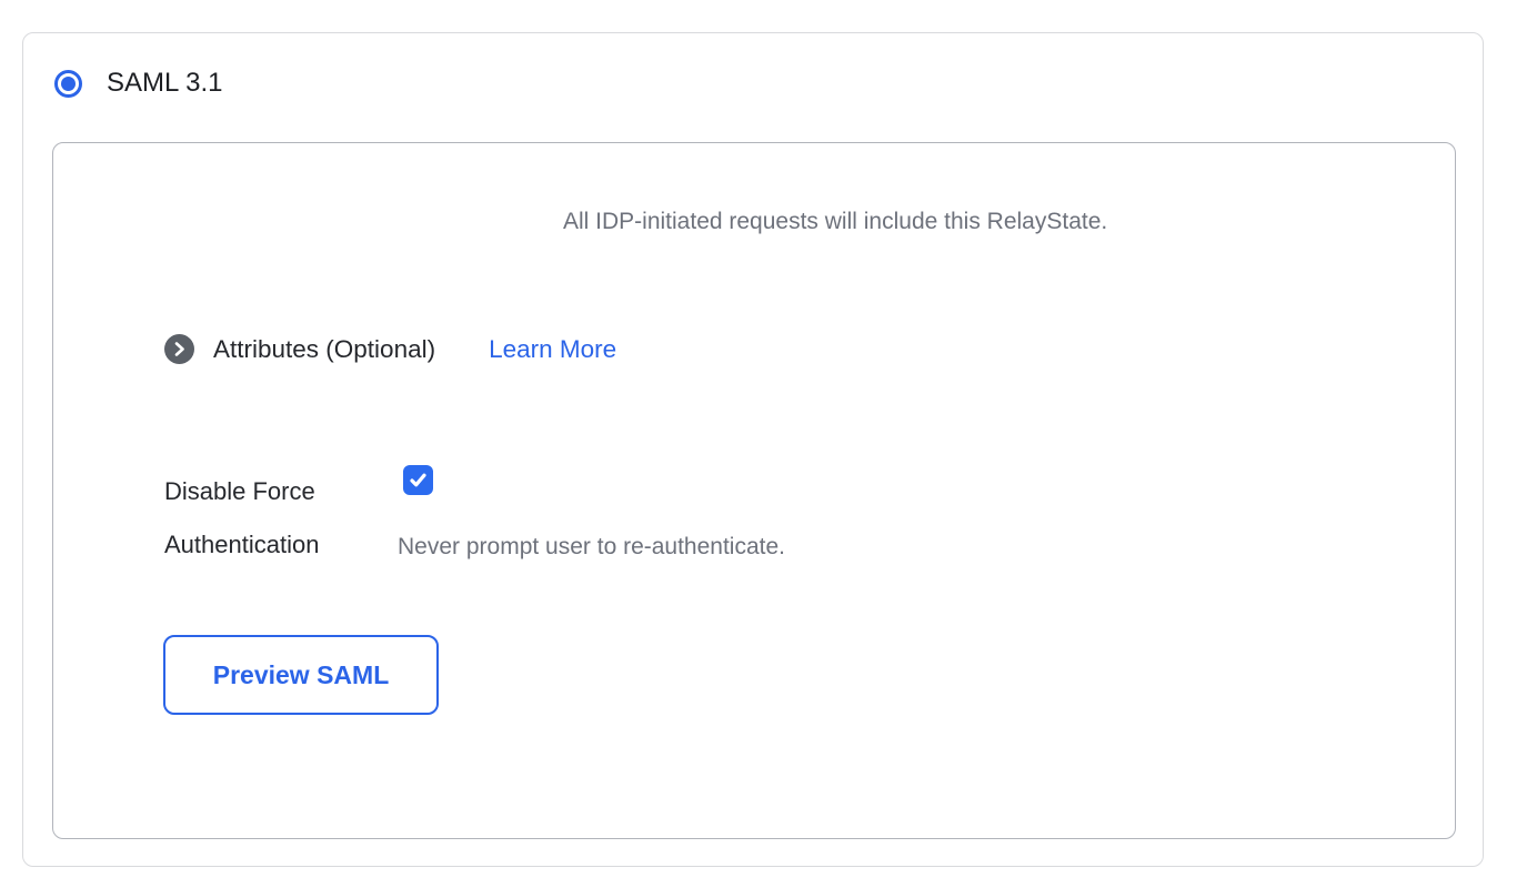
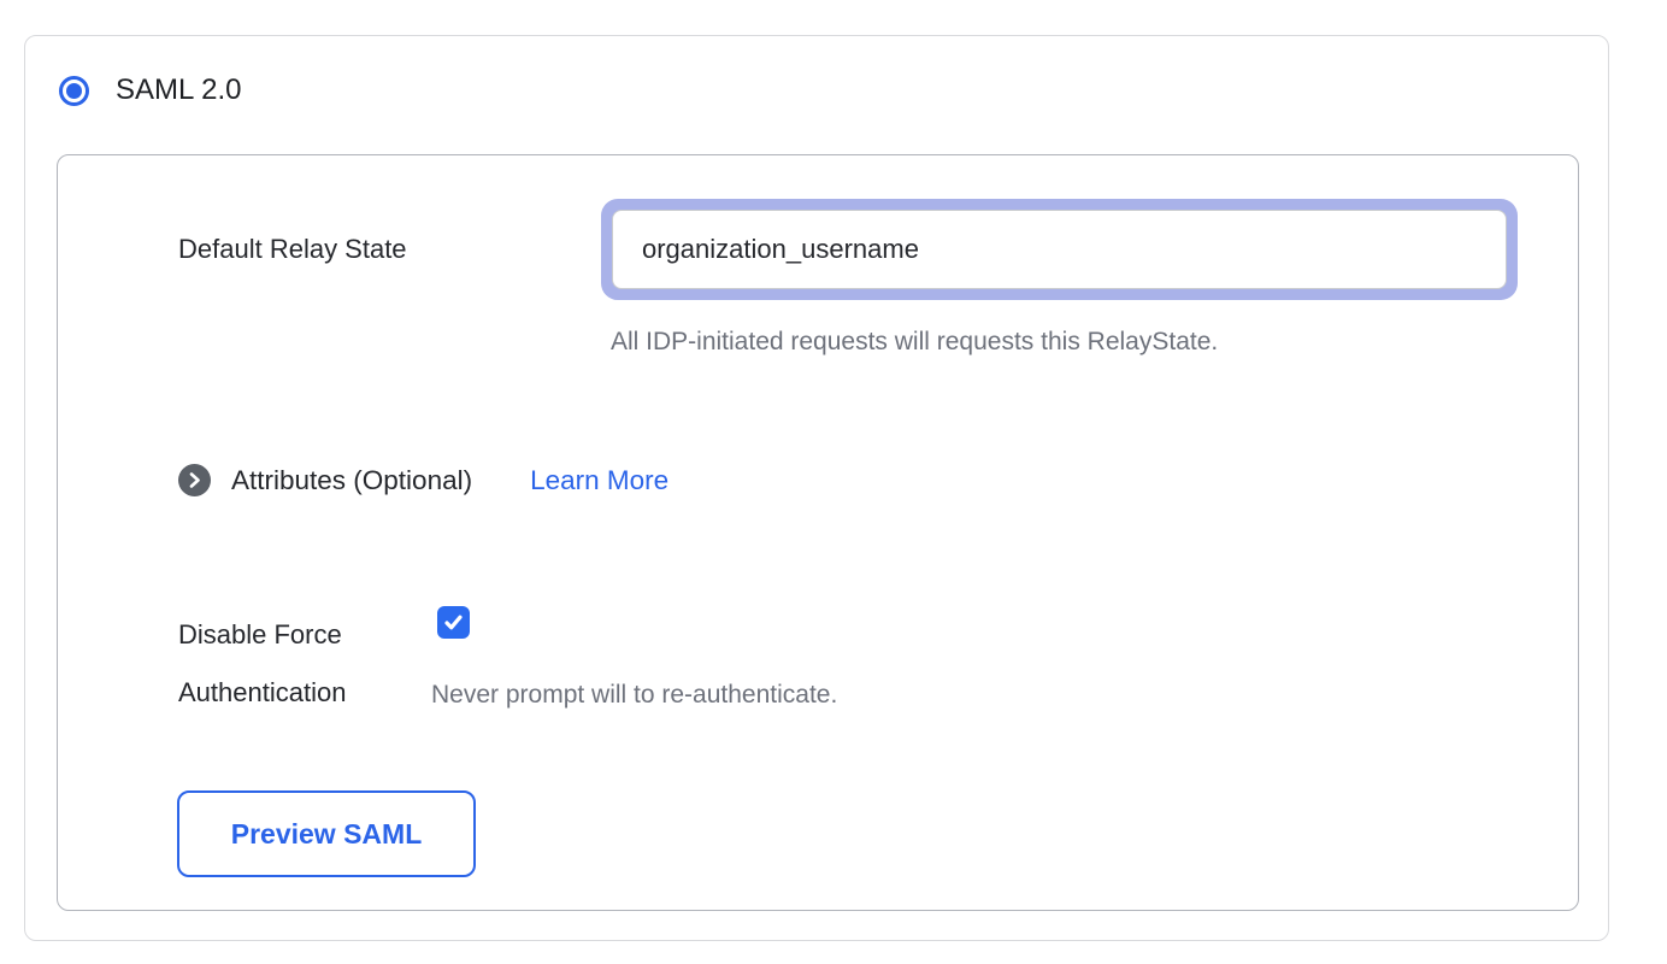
- SAML 3.1
+ SAML 2.0
+ Default Relay State
+ organization_username
- All IDP-initiated requests will include this RelayState.
+ All IDP-initiated requests will requests this RelayState.
  Attributes (Optional)
  Learn More
  Disable Force Authentication
- Never prompt user to re-authenticate.
+ Never prompt will to re-authenticate.
  Preview SAML
